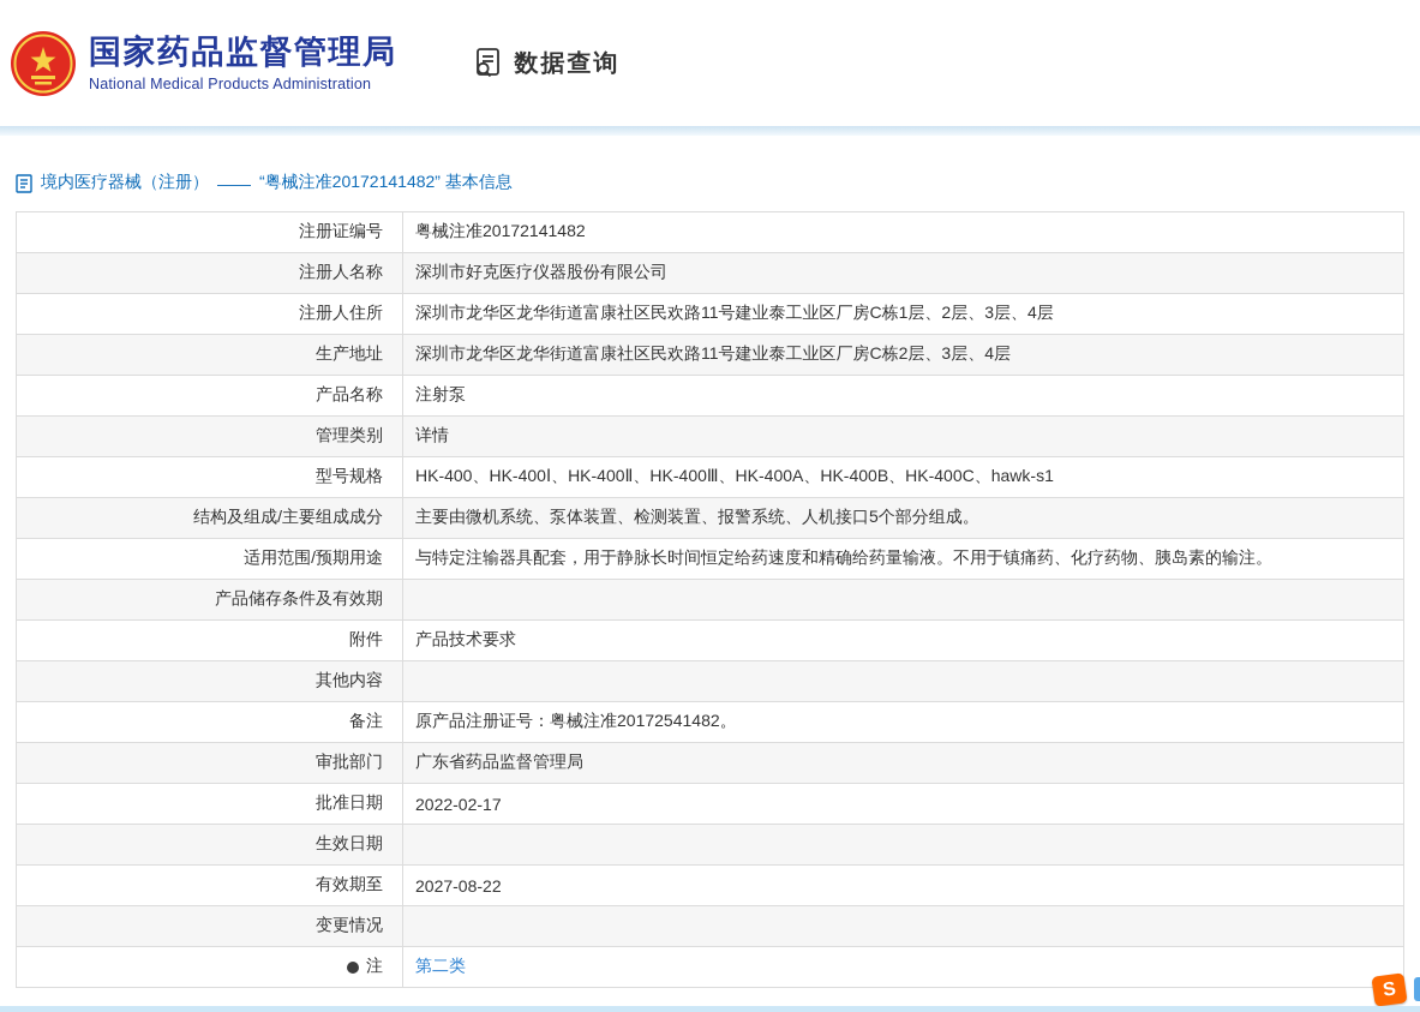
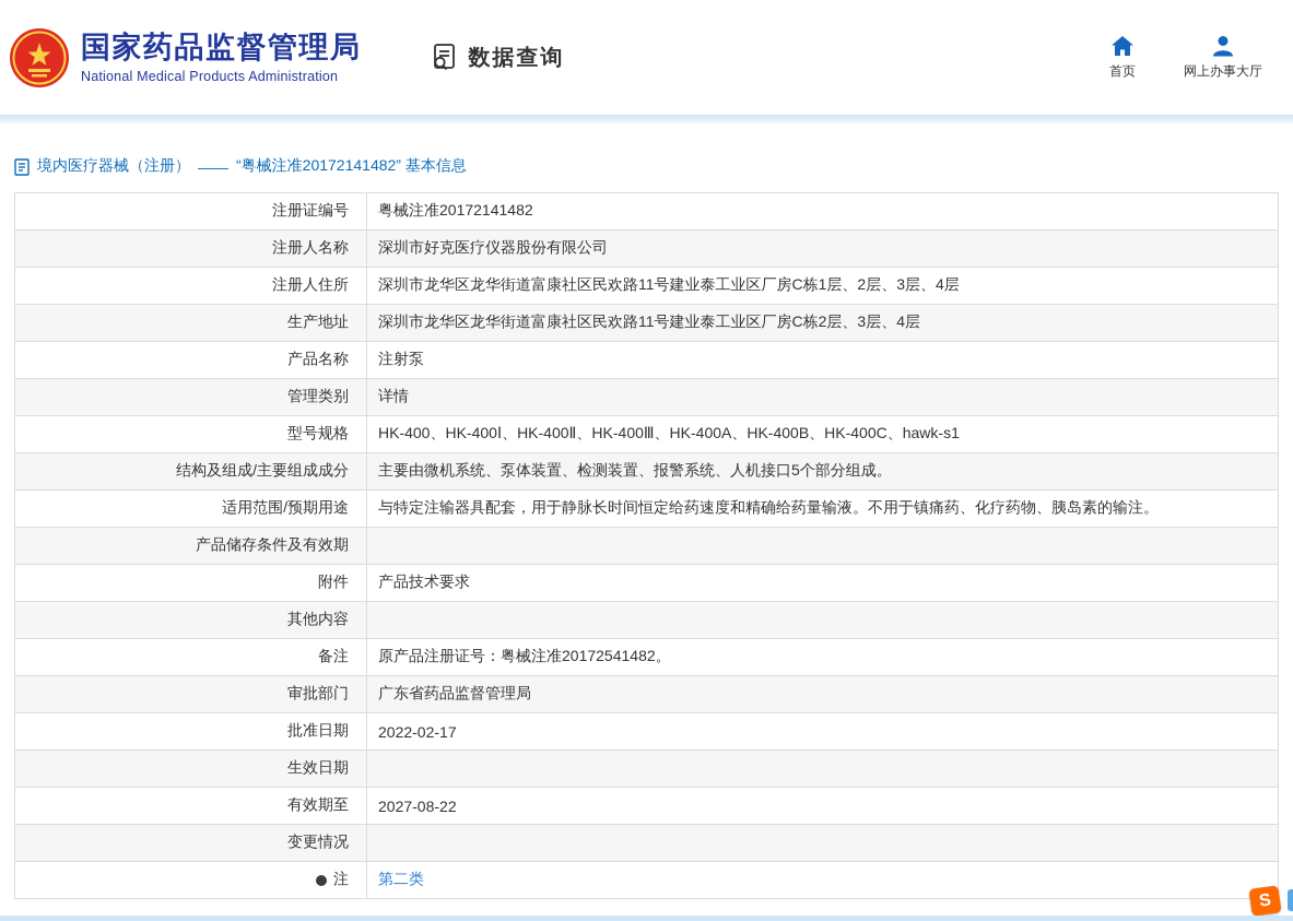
  国家药品监督管理局
  National Medical Products Administration
  数据查询
+ 首页
+ 网上办事大厅
  境内医疗器械（注册）
  ——
  “粤械注准20172141482” 基本信息
  注册证编号
  粤械注准20172141482
  注册人名称
  深圳市好克医疗仪器股份有限公司
  注册人住所
  深圳市龙华区龙华街道富康社区民欢路11号建业泰工业区厂房C栋1层、2层、3层、4层
  生产地址
  深圳市龙华区龙华街道富康社区民欢路11号建业泰工业区厂房C栋2层、3层、4层
  产品名称
  注射泵
  管理类别
  详情
  型号规格
  HK-400、HK-400Ⅰ、HK-400Ⅱ、HK-400Ⅲ、HK-400A、HK-400B、HK-400C、hawk-s1
  结构及组成/主要组成成分
  主要由微机系统、泵体装置、检测装置、报警系统、人机接口5个部分组成。
  适用范围/预期用途
  与特定注输器具配套，用于静脉长时间恒定给药速度和精确给药量输液。不用于镇痛药、化疗药物、胰岛素的输注。
  产品储存条件及有效期
  附件
  产品技术要求
  其他内容
  备注
  原产品注册证号：粤械注准20172541482。
  审批部门
  广东省药品监督管理局
  批准日期
  2022-02-17
  生效日期
  有效期至
  2027-08-22
  变更情况
  注
  第二类
